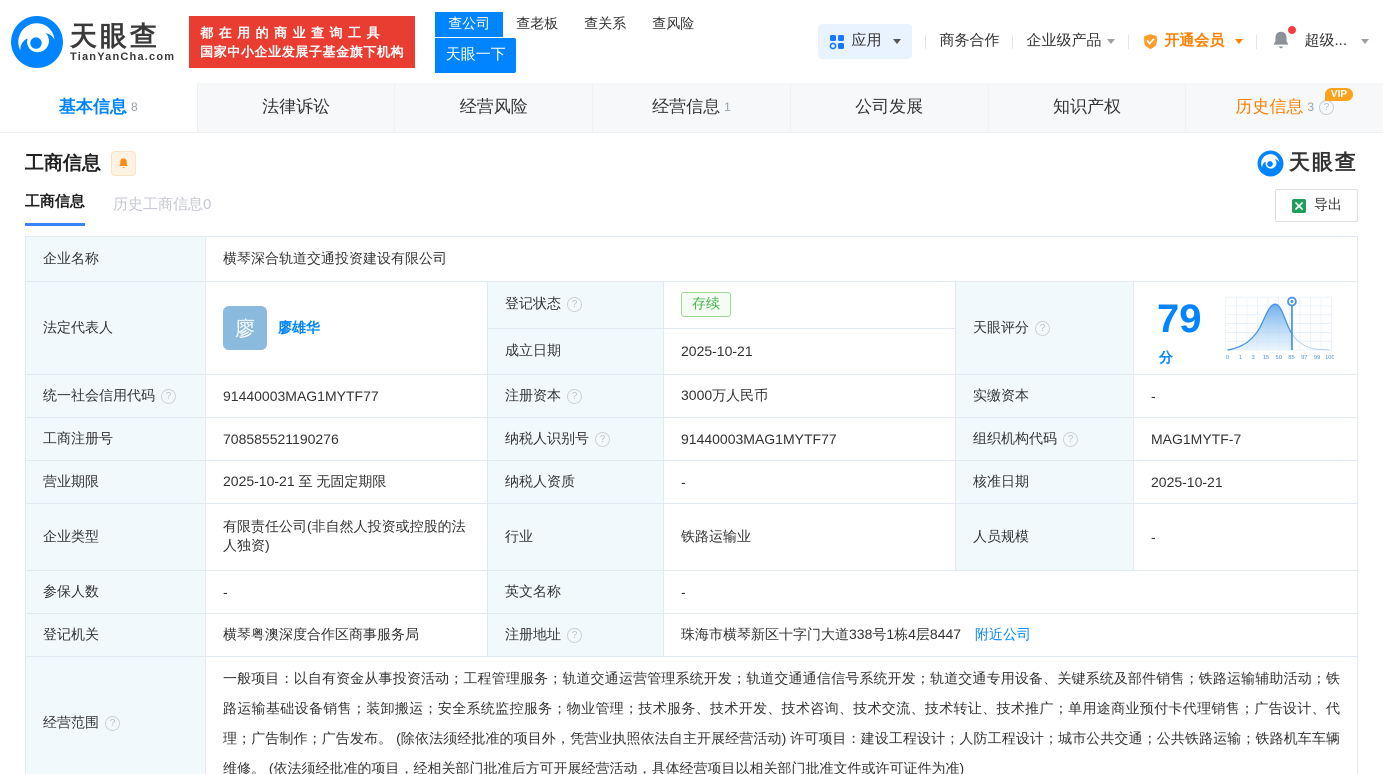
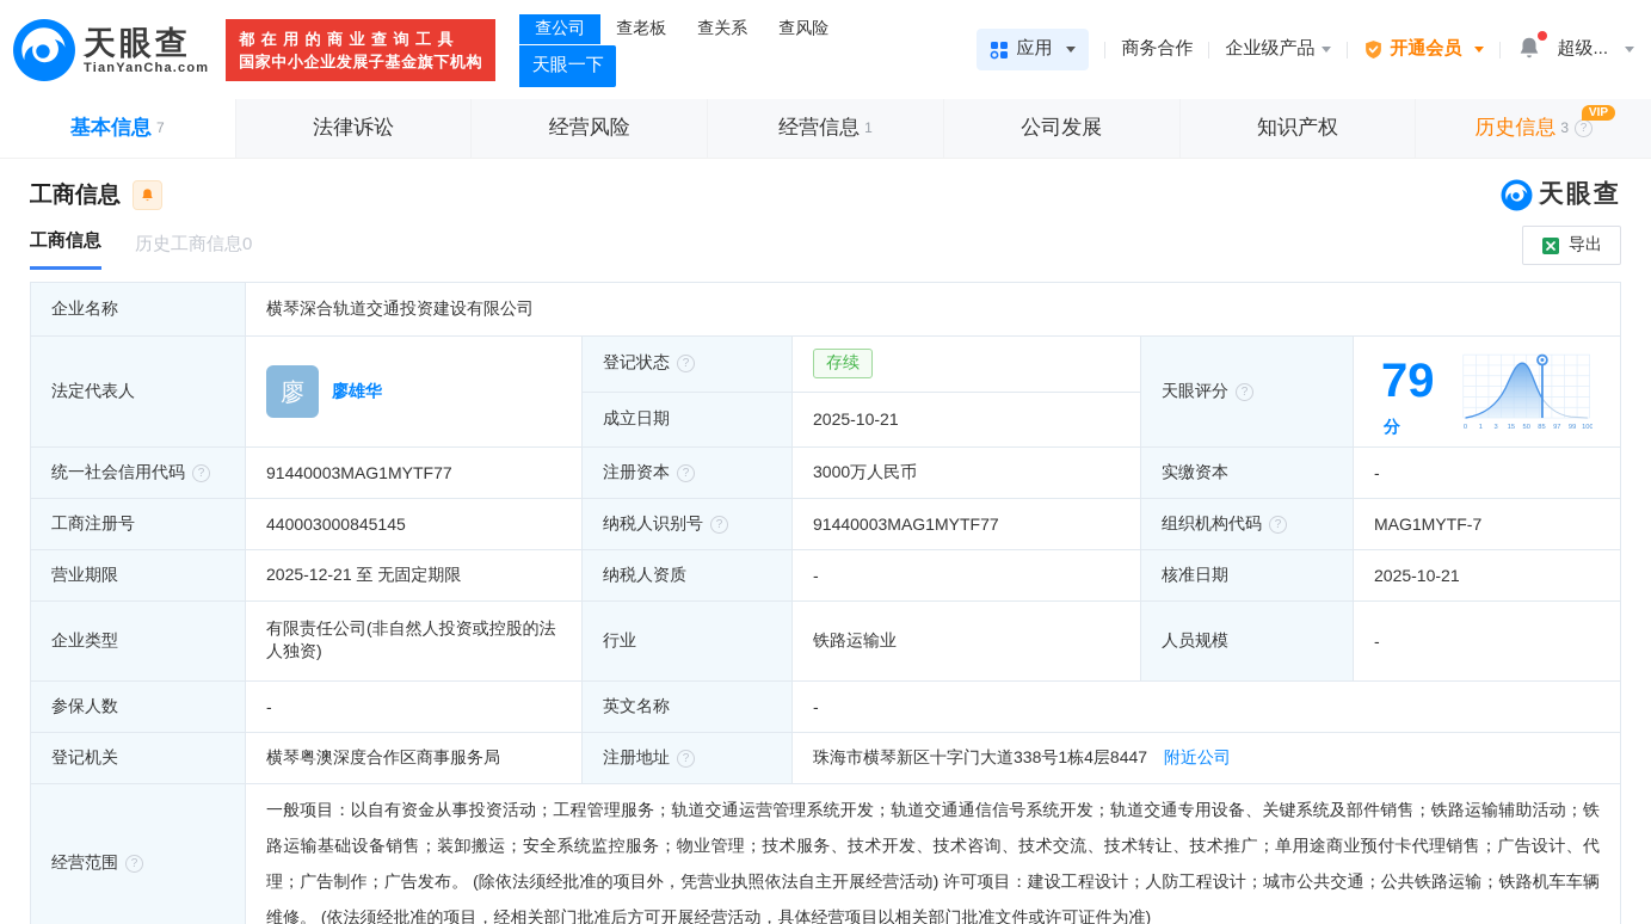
  天眼查
  TianYanCha.com
  都在用的商业查询工具
  国家中小企业发展子基金旗下机构
  查公司
  查老板
  查关系
  查风险
  天眼一下
  应用
  商务合作
  企业级产品
  开通会员
  超级...
  基本信息
- 8
+ 7
  法律诉讼
  经营风险
  经营信息
  1
  公司发展
  知识产权
  历史信息
  3
  VIP
  工商信息
  天眼查
  工商信息
  历史工商信息0
  导出
  企业名称	横琴深合轨道交通投资建设有限公司
  成立日期	2025-10-21
  统一社会信用代码	91440003MAG1MYTF77	注册资本	3000万人民币	实缴资本	-
- 工商注册号	708585521190276	纳税人识别号	91440003MAG1MYTF77	组织机构代码	MAG1MYTF-7
+ 工商注册号	440003000845145	纳税人识别号	91440003MAG1MYTF77	组织机构代码	MAG1MYTF-7
- 营业期限	2025-10-21 至 无固定期限	纳税人资质	-	核准日期	2025-10-21
+ 营业期限	2025-12-21 至 无固定期限	纳税人资质	-	核准日期	2025-10-21
  企业类型	有限责任公司(非自然人投资或控股的法人独资)	行业	铁路运输业	人员规模	-
  参保人数	-	英文名称	-
  登记机关	横琴粤澳深度合作区商事服务局	注册地址	珠海市横琴新区十字门大道338号1栋4层8447 附近公司
  经营范围	一般项目：以自有资金从事投资活动；工程管理服务；轨道交通运营管理系统开发；轨道交通通信信号系统开发；轨道交通专用设备、关键系统及部件销售；铁路运输辅助活动；铁路运输基础设备销售；装卸搬运；安全系统监控服务；物业管理；技术服务、技术开发、技术咨询、技术交流、技术转让、技术推广；单用途商业预付卡代理销售；广告设计、代理；广告制作；广告发布。 (除依法须经批准的项目外，凭营业执照依法自主开展经营活动) 许可项目：建设工程设计；人防工程设计；城市公共交通；公共铁路运输；铁路机车车辆维修。 (依法须经批准的项目，经相关部门批准后方可开展经营活动，具体经营项目以相关部门批准文件或许可证件为准)
